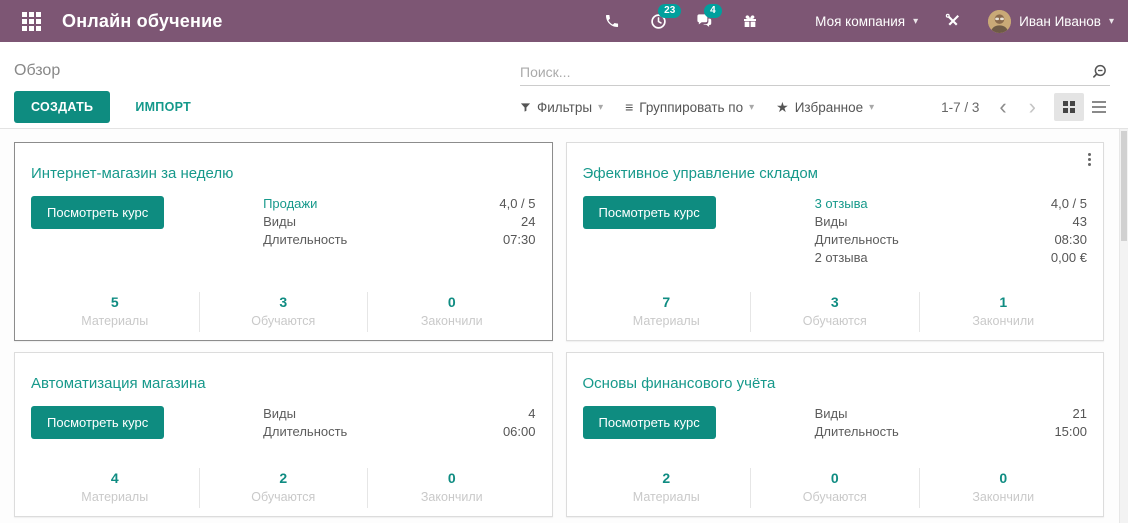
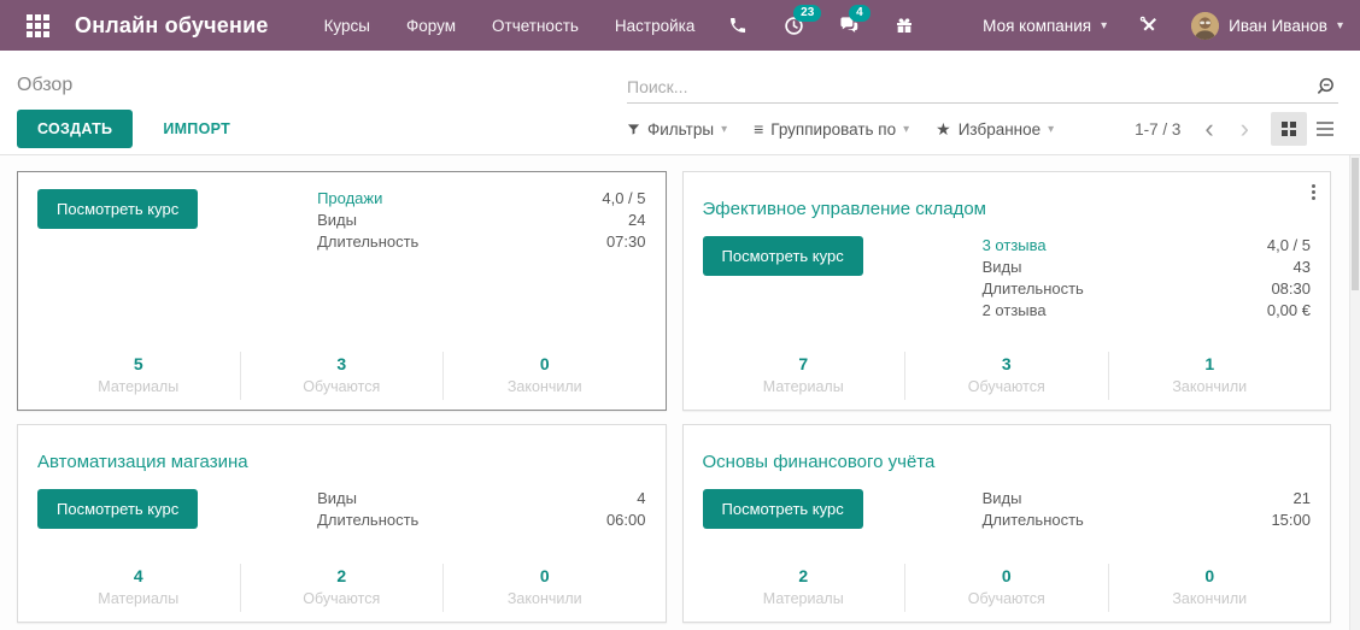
  Онлайн обучение
+ Курсы
+ Форум
+ Отчетность
+ Настройка
  23
  4
  Моя компания
  ▾
  Иван Иванов
  ▾
  Обзор
  Поиск...
  СОЗДАТЬ
  ИМПОРТ
  Фильтры
  ▾
  ≡
  Группировать по
  ▾
  ★
  Избранное
  ▾
  1-7 / 3
  ‹
  ›
- Интернет-магазин за неделю
  Посмотреть курс
  Продажи
  4,0 / 5
  Виды
  24
  Длительность
  07:30
  5
  Материалы
  3
  Обучаются
  0
  Закончили
  Эфективное управление складом
  Посмотреть курс
  3 отзыва
  4,0 / 5
  Виды
  43
  Длительность
  08:30
  2 отзыва
  0,00 €
  7
  Материалы
  3
  Обучаются
  1
  Закончили
  Автоматизация магазина
  Посмотреть курс
  Виды
  4
  Длительность
  06:00
  4
  Материалы
  2
  Обучаются
  0
  Закончили
  Основы финансового учёта
  Посмотреть курс
  Виды
  21
  Длительность
  15:00
  2
  Материалы
  0
  Обучаются
  0
  Закончили
